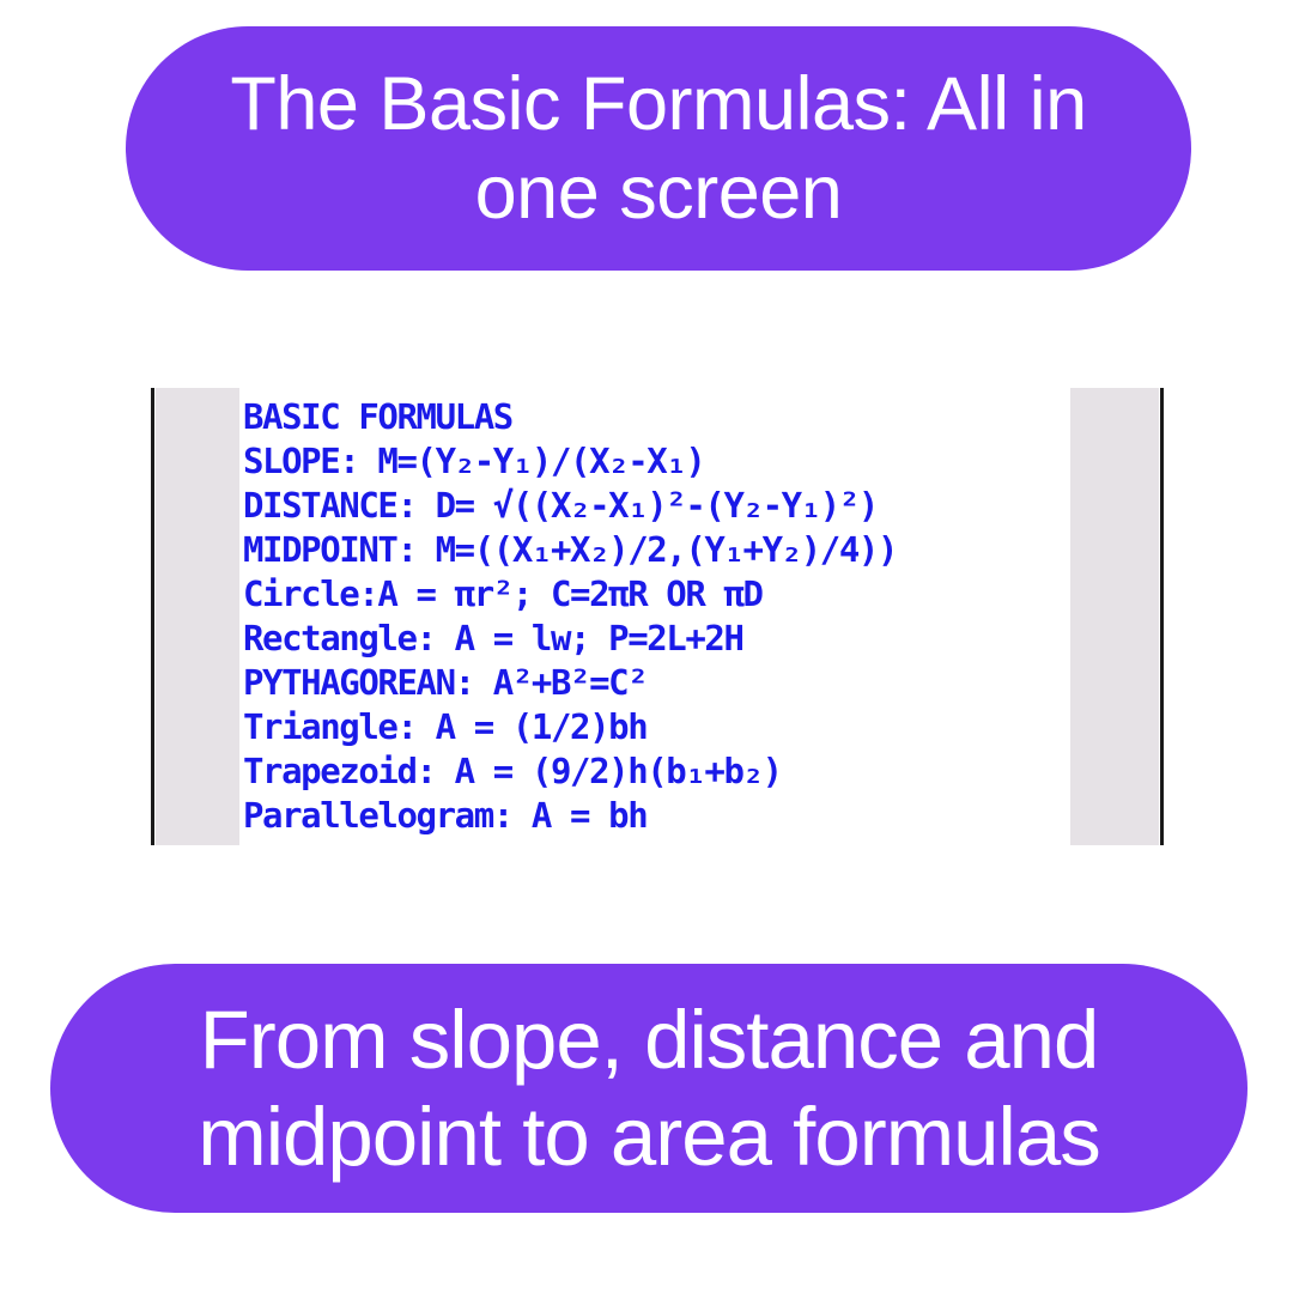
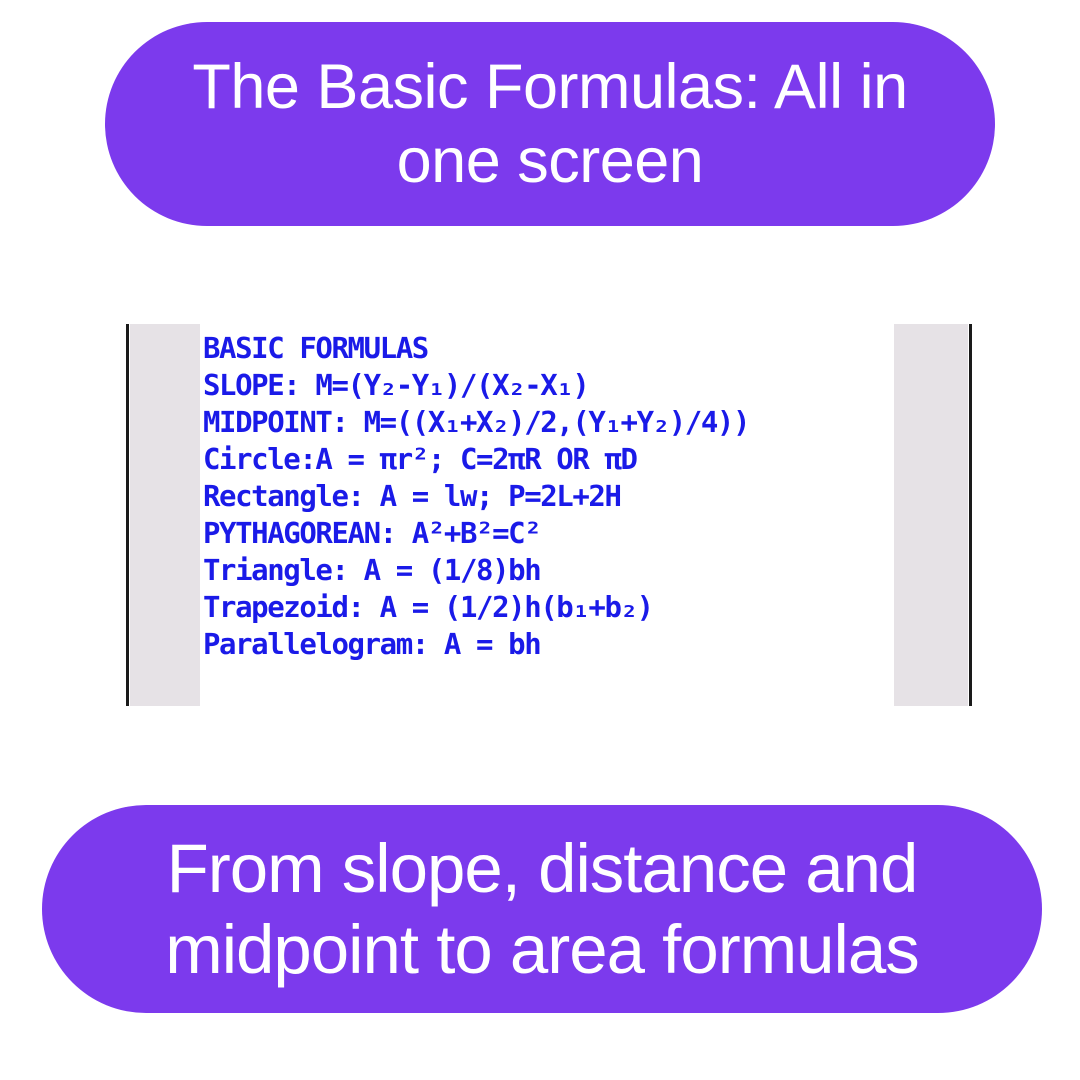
  The Basic Formulas: All in
  one screen
  BASIC FORMULAS
  SLOPE: M=(Y₂-Y₁)/(X₂-X₁)
- DISTANCE: D= √((X₂-X₁)²-(Y₂-Y₁)²)
  MIDPOINT: M=((X₁+X₂)/2,(Y₁+Y₂)/4))
  Circle:A = πr²; C=2πR OR πD
  Rectangle: A = lw; P=2L+2H
  PYTHAGOREAN: A²+B²=C²
- Triangle: A = (1/2)bh
+ Triangle: A = (1/8)bh
- Trapezoid: A = (9/2)h(b₁+b₂)
+ Trapezoid: A = (1/2)h(b₁+b₂)
  Parallelogram: A = bh
  From slope, distance and
  midpoint to area formulas
